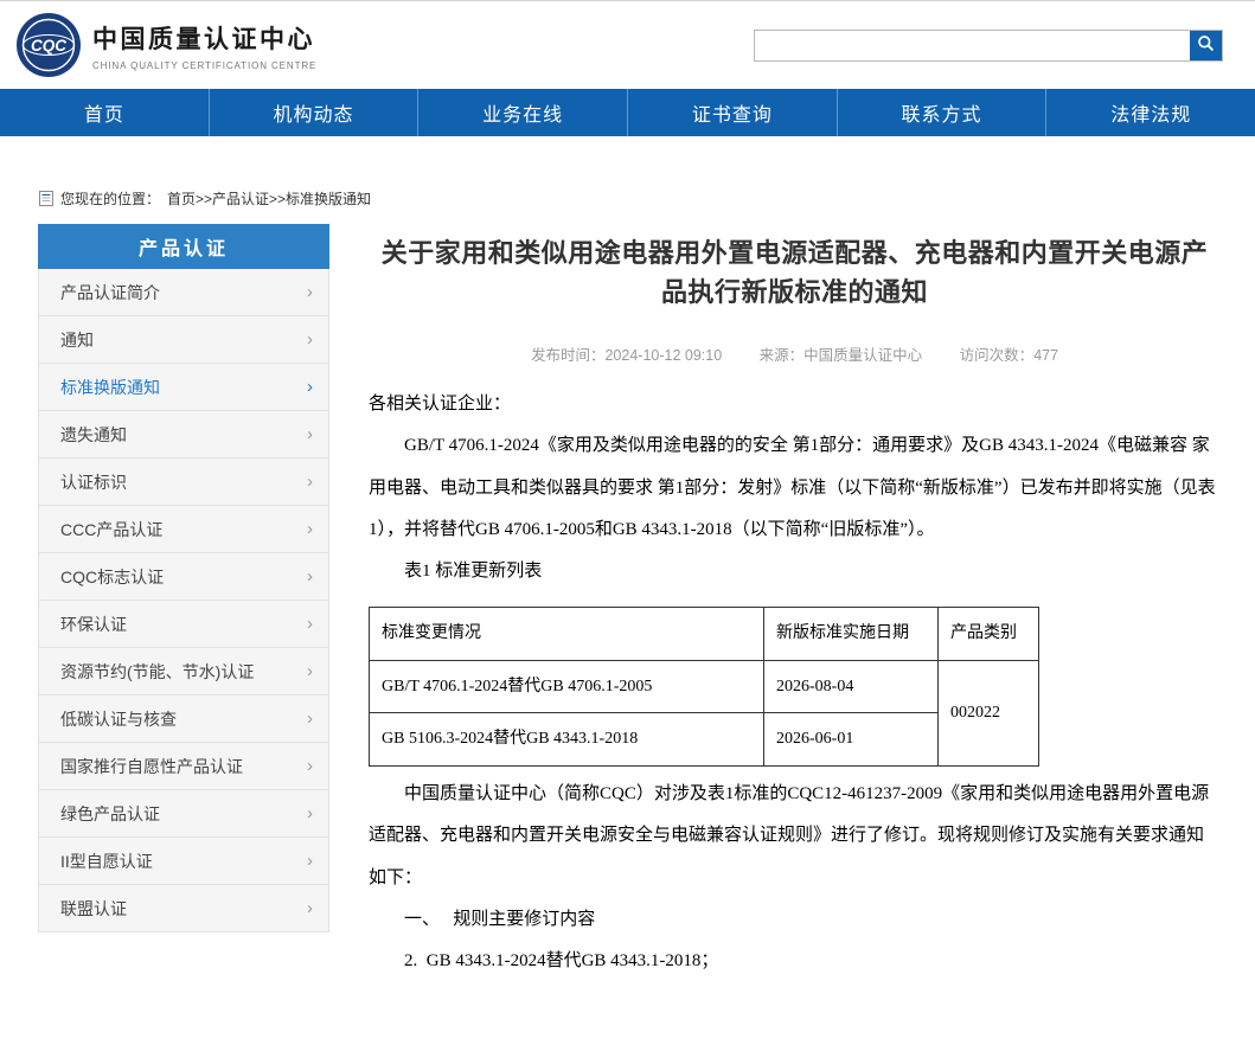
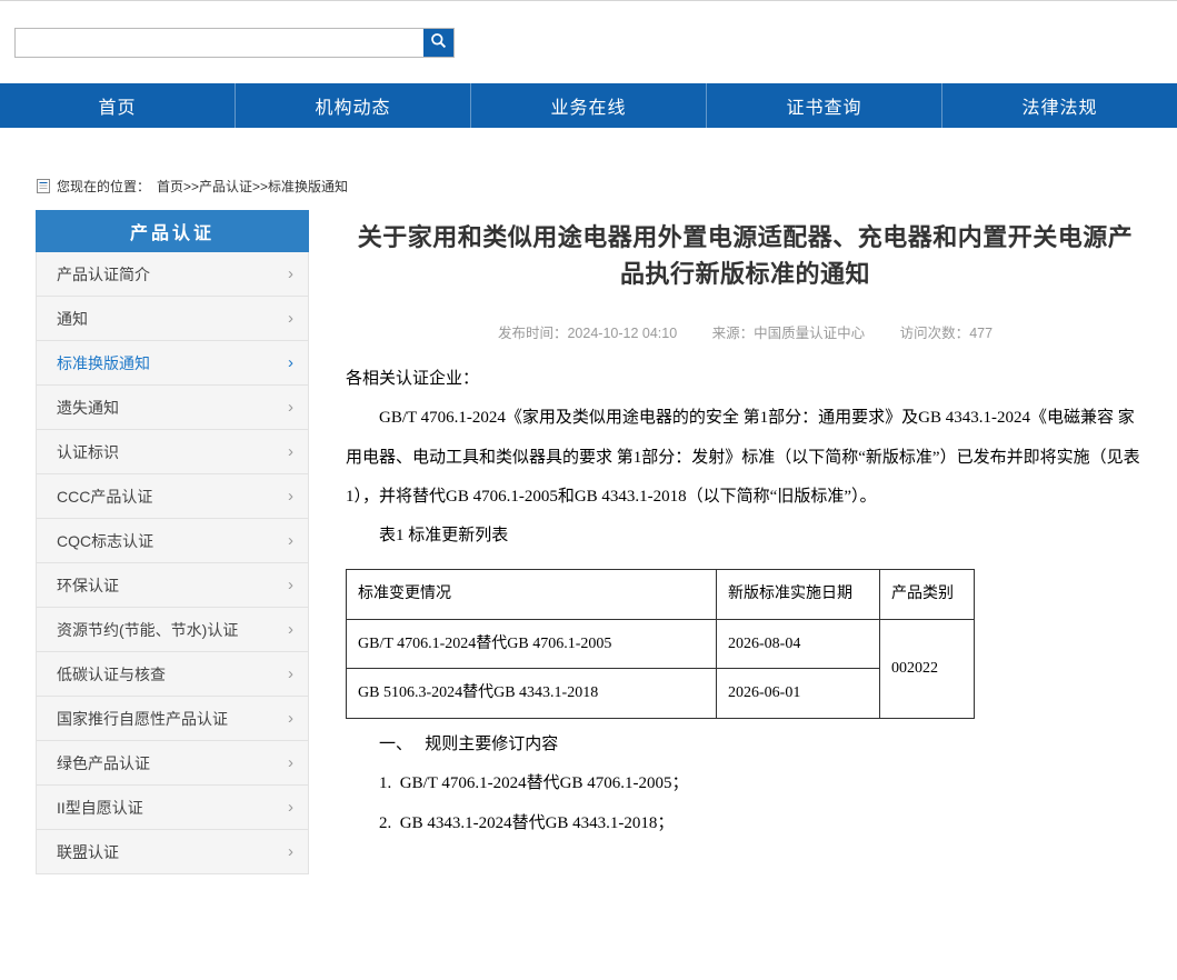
- CQC
- 中国质量认证中心
- CHINA QUALITY CERTIFICATION CENTRE
  首页
  机构动态
  业务在线
  证书查询
- 联系方式
  法律法规
  您现在的位置：
  首页>>产品认证>>标准换版通知
  产品认证
  产品认证简介
  ›
  通知
  ›
  标准换版通知
  ›
  遗失通知
  ›
  认证标识
  ›
  CCC产品认证
  ›
  CQC标志认证
  ›
  环保认证
  ›
  资源节约(节能、节水)认证
  ›
  低碳认证与核查
  ›
  国家推行自愿性产品认证
  ›
  绿色产品认证
  ›
  II型自愿认证
  ›
  联盟认证
  ›
  关于家用和类似用途电器用外置电源适配器、充电器和内置开关电源产品执行新版标准的通知
- 发布时间：2024-10-12 09:10 来源：中国质量认证中心 访问次数：477
+ 发布时间：2024-10-12 04:10 来源：中国质量认证中心 访问次数：477
  各相关认证企业：
  GB/T 4706.1-2024《家用及类似用途电器的的安全 第1部分：通用要求》及GB 4343.1-2024《电磁兼容 家用电器、电动工具和类似器具的要求 第1部分：发射》标准（以下简称“新版标准”）已发布并即将实施（见表1），并将替代GB 4706.1-2005和GB 4343.1-2018（以下简称“旧版标准”）。
  表1 标准更新列表
  标准变更情况	新版标准实施日期	产品类别
  GB/T 4706.1-2024替代GB 4706.1-2005	2026-08-04	002022
  GB 5106.3-2024替代GB 4343.1-2018	2026-06-01
- 中国质量认证中心（简称CQC）对涉及表1标准的CQC12-461237-2009《家用和类似用途电器用外置电源适配器、充电器和内置开关电源安全与电磁兼容认证规则》进行了修订。现将规则修订及实施有关要求通知如下：
  一、 规则主要修订内容
+ 1. GB/T 4706.1-2024替代GB 4706.1-2005；
  2. GB 4343.1-2024替代GB 4343.1-2018；
